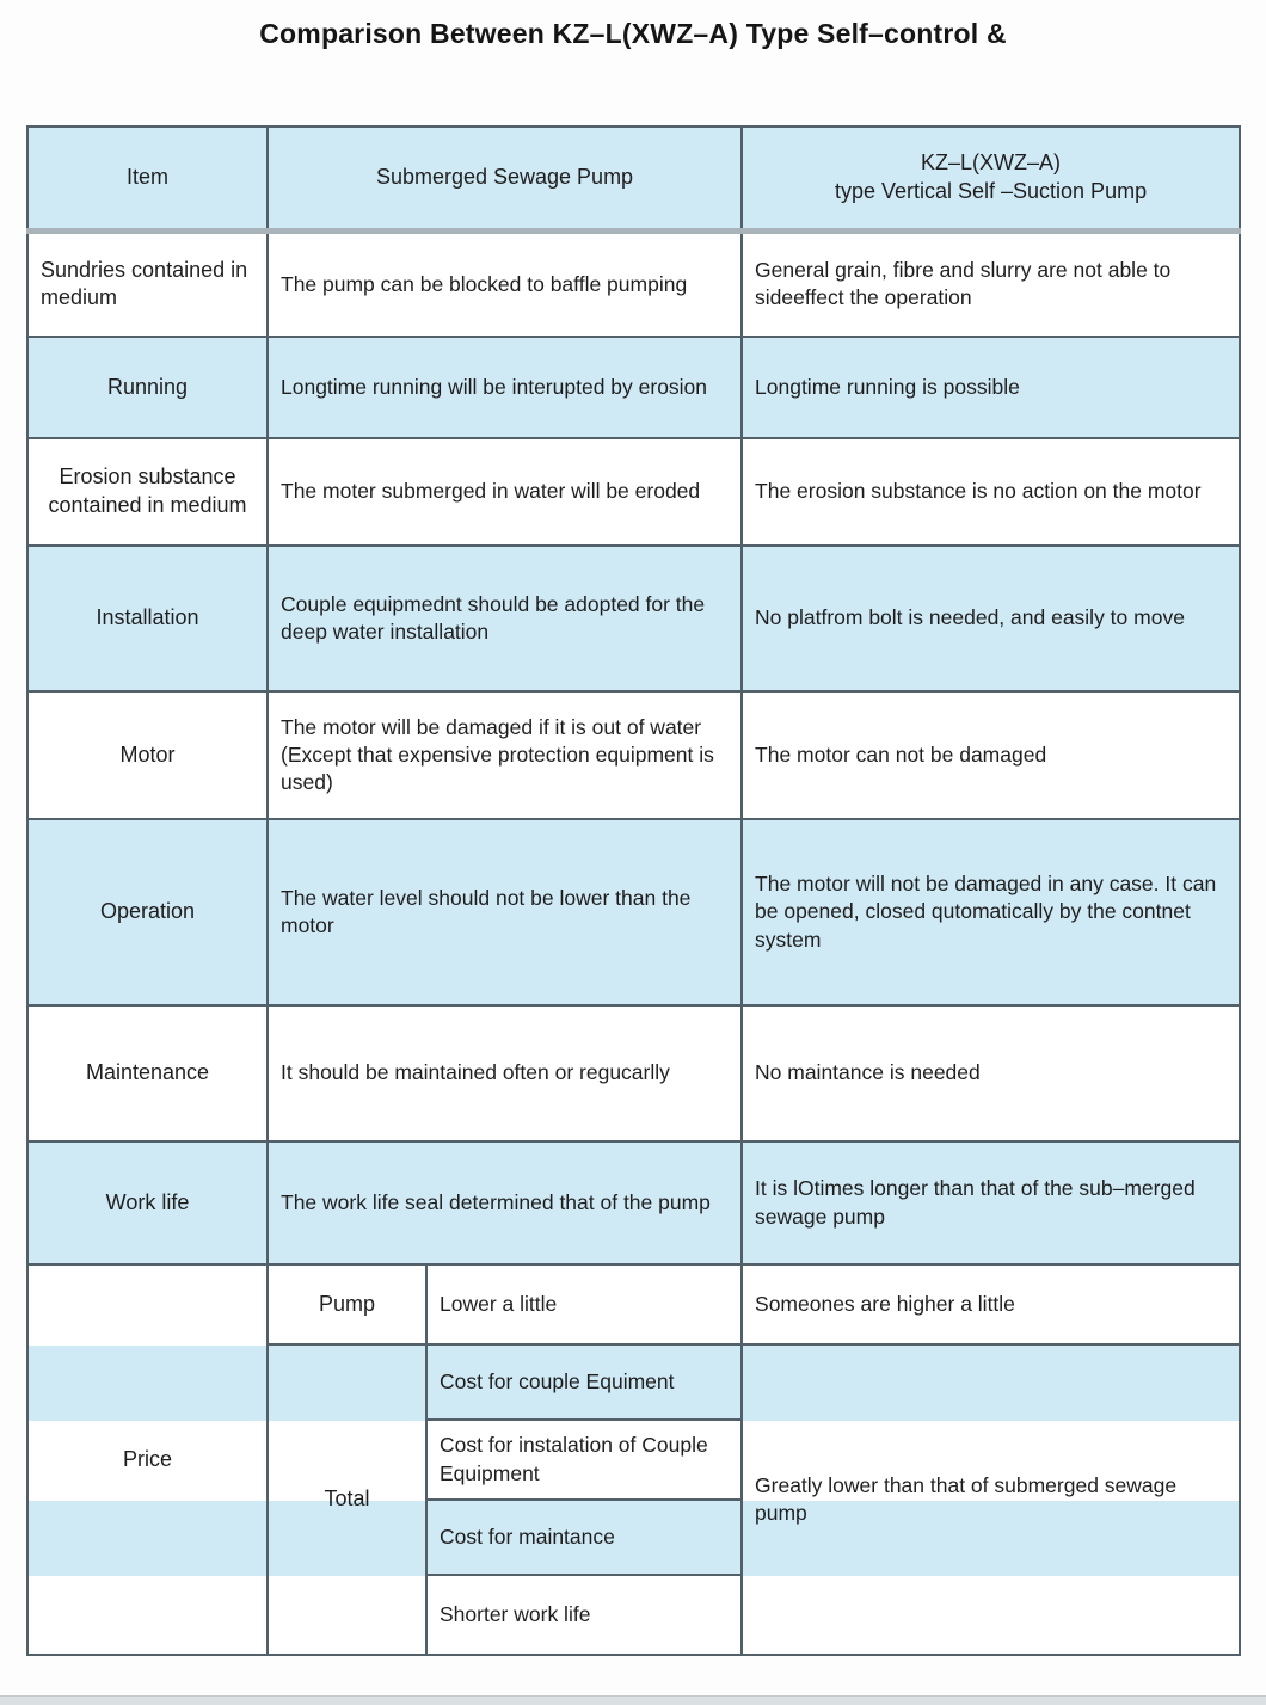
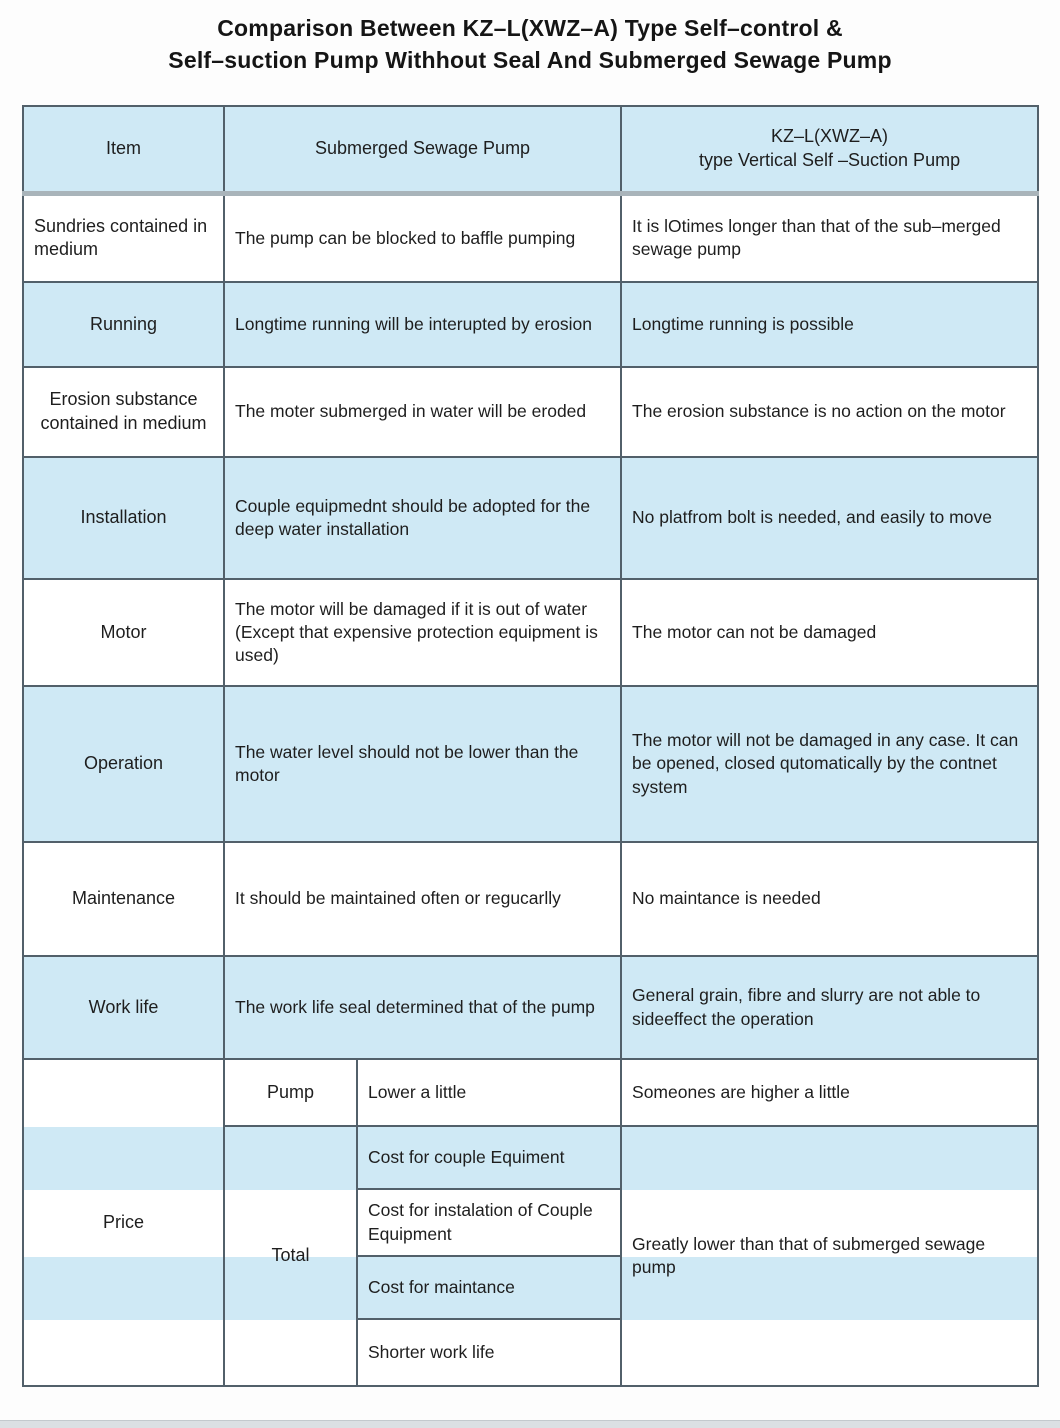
  Comparison Between KZ–L(XWZ–A) Type Self–control &
+ Self–suction Pump Withhout Seal And Submerged Sewage Pump
  Item	Submerged Sewage Pump	KZ–L(XWZ–A) type Vertical Self –Suction Pump
- Sundries contained in medium	The pump can be blocked to baffle pumping	General grain, fibre and slurry are not able to sideeffect the operation
+ Sundries contained in medium	The pump can be blocked to baffle pumping	It is lOtimes longer than that of the sub–merged sewage pump
  Running	Longtime running will be interupted by erosion	Longtime running is possible
  Erosion substance contained in medium	The moter submerged in water will be eroded	The erosion substance is no action on the motor
  Installation	Couple equipmednt should be adopted for the deep water installation	No platfrom bolt is needed, and easily to move
  Motor	The motor will be damaged if it is out of water (Except that expensive protection equipment is used)	The motor can not be damaged
  Operation	The water level should not be lower than the motor	The motor will not be damaged in any case. It can be opened, closed qutomatically by the contnet system
  Maintenance	It should be maintained often or regucarlly	No maintance is needed
- Work life	The work life seal determined that of the pump	It is lOtimes longer than that of the sub–merged sewage pump
+ Work life	The work life seal determined that of the pump	General grain, fibre and slurry are not able to sideeffect the operation
  Price	Pump	Lower a little	Someones are higher a little
  Total	Cost for couple Equiment	Greatly lower than that of submerged sewage pump
  Cost for instalation of Couple Equipment
  Cost for maintance
  Shorter work life
